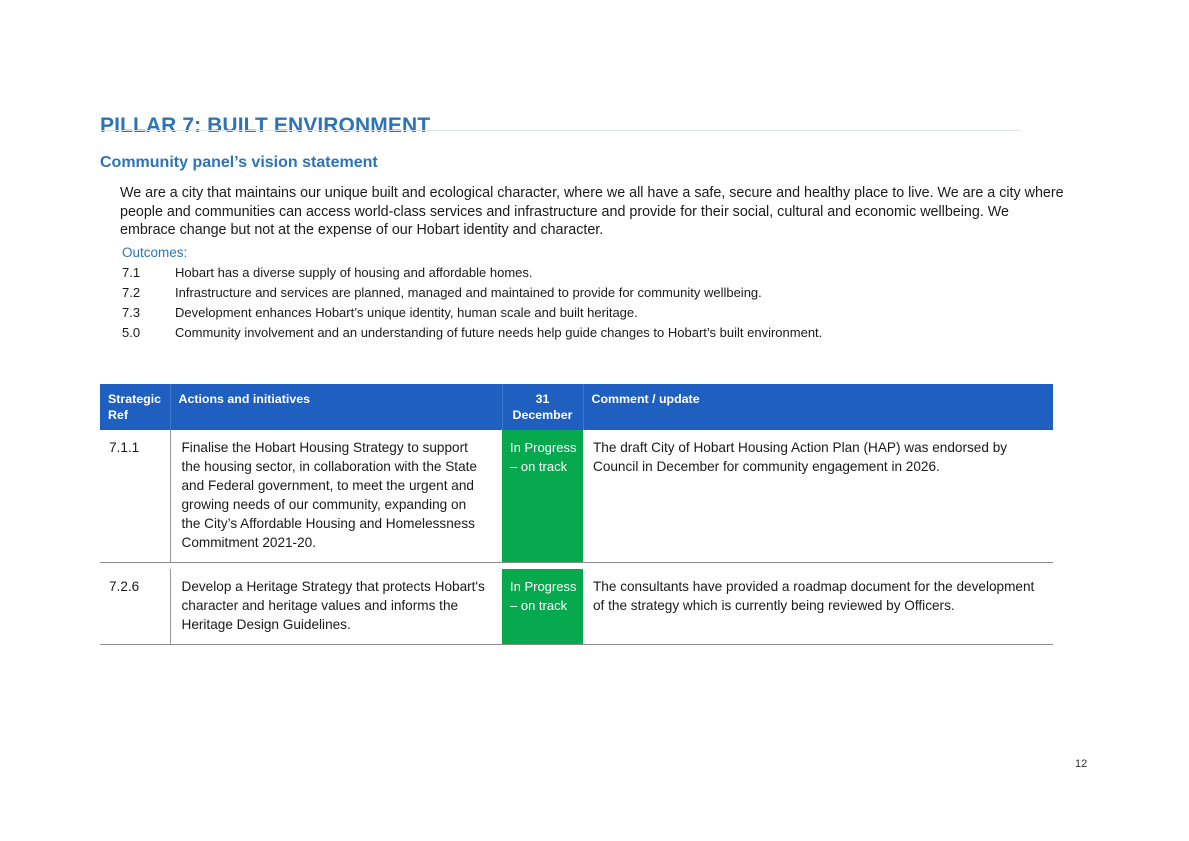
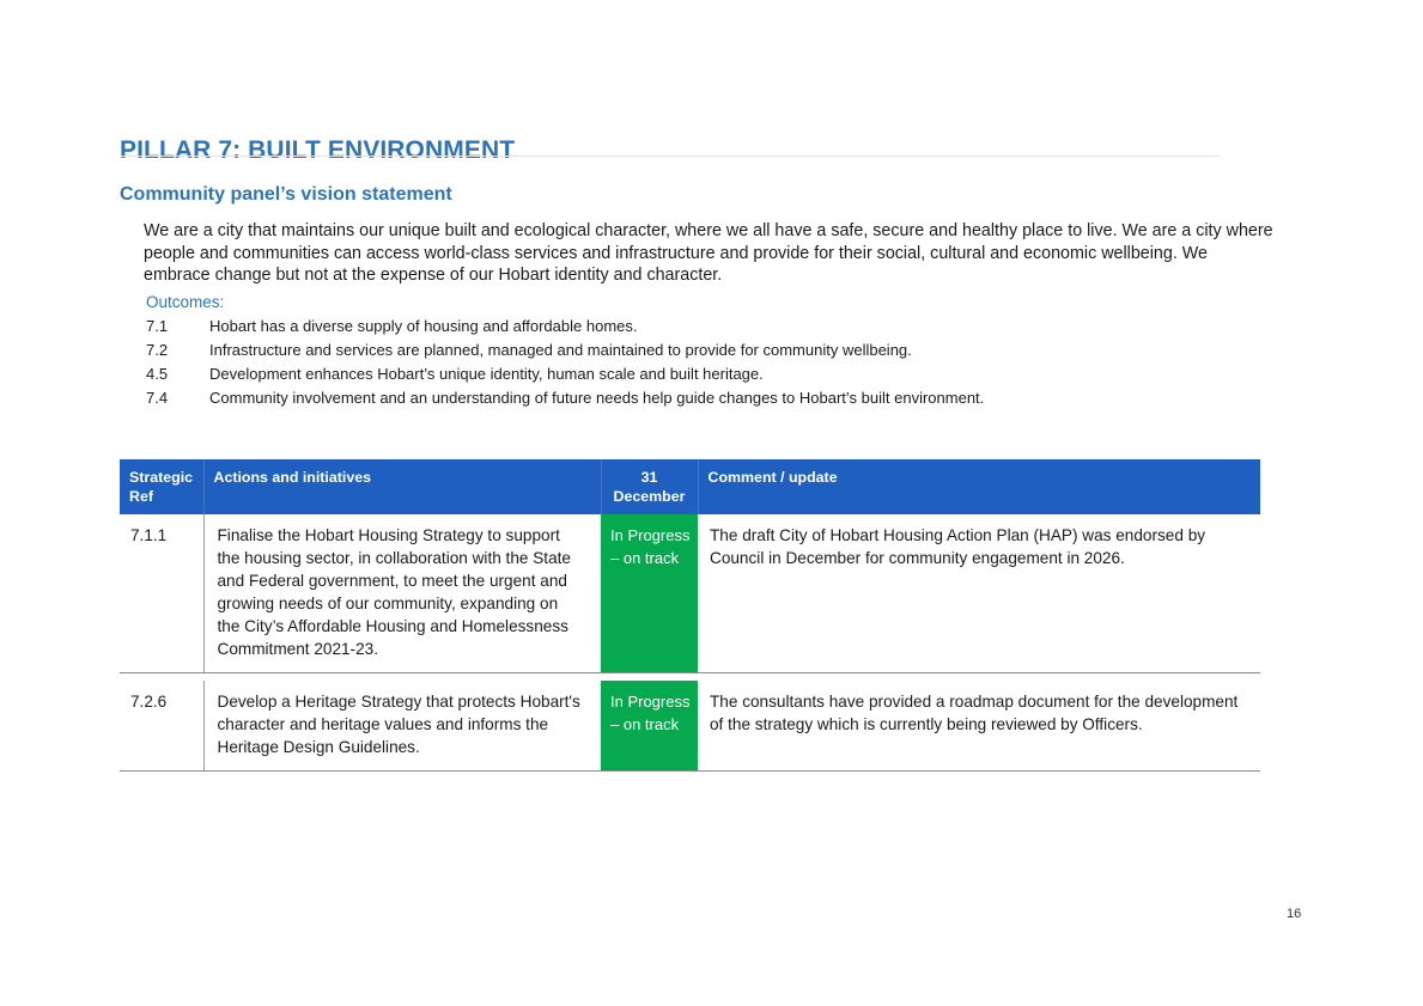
  PILLAR 7: BUILT ENVIRONMENT
  Community panel’s vision statement
  We are a city that maintains our unique built and ecological character, where we all have a safe, secure and healthy place to live. We are a city where people and communities can access world-class services and infrastructure and provide for their social, cultural and economic wellbeing. We embrace change but not at the expense of our Hobart identity and character.
  Outcomes:
  7.1
  Hobart has a diverse supply of housing and affordable homes.
  7.2
  Infrastructure and services are planned, managed and maintained to provide for community wellbeing.
- 7.3
+ 4.5
  Development enhances Hobart’s unique identity, human scale and built heritage.
- 5.0
+ 7.4
  Community involvement and an understanding of future needs help guide changes to Hobart’s built environment.
  Strategic Ref	Actions and initiatives	31 December	Comment / update
- 7.1.1	Finalise the Hobart Housing Strategy to support the housing sector, in collaboration with the State and Federal government, to meet the urgent and growing needs of our community, expanding on the City’s Affordable Housing and Homelessness Commitment 2021-20.	In Progress – on track	The draft City of Hobart Housing Action Plan (HAP) was endorsed by Council in December for community engagement in 2026.
+ 7.1.1	Finalise the Hobart Housing Strategy to support the housing sector, in collaboration with the State and Federal government, to meet the urgent and growing needs of our community, expanding on the City’s Affordable Housing and Homelessness Commitment 2021-23.	In Progress – on track	The draft City of Hobart Housing Action Plan (HAP) was endorsed by Council in December for community engagement in 2026.
  7.2.6	Develop a Heritage Strategy that protects Hobart's character and heritage values and informs the Heritage Design Guidelines.	In Progress – on track	The consultants have provided a roadmap document for the development of the strategy which is currently being reviewed by Officers.
- 12
+ 16
